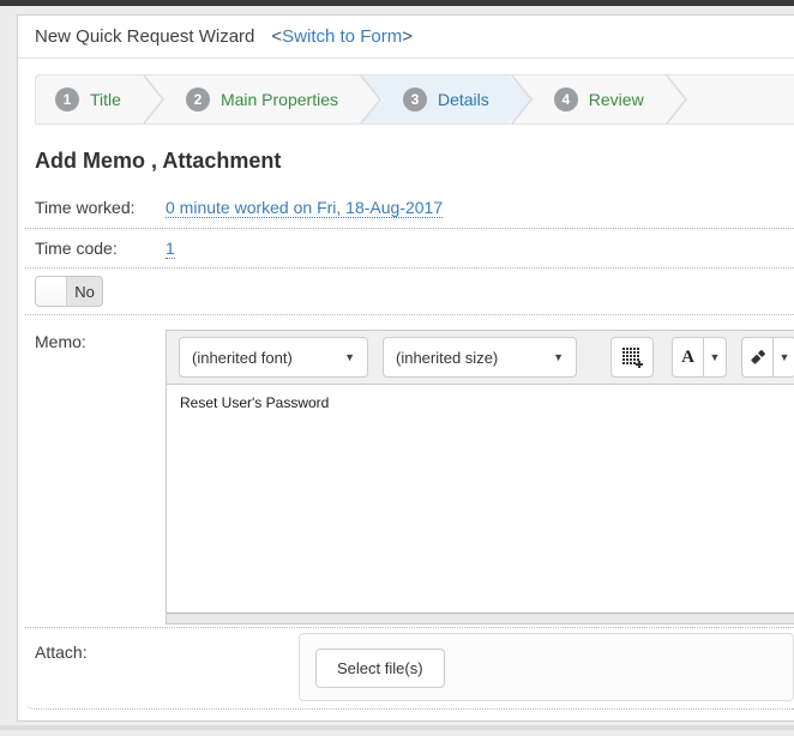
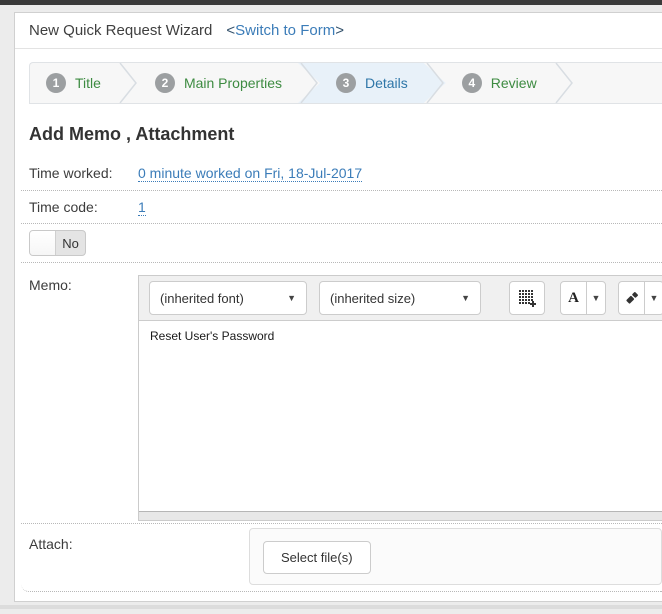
  New Quick Request Wizard
  <Switch to Form>
  1
  Title
  2
  Main Properties
  3
  Details
  4
  Review
  Add Memo , Attachment
  Time worked:
- 0 minute worked on Fri, 18-Aug-2017
+ 0 minute worked on Fri, 18-Jul-2017
  Time code:
  1
  No
  Memo:
  (inherited font)
  ▼
  (inherited size)
  ▼
  A
  ▼
  ▼
  Reset User's Password
  Attach:
  Select file(s)
